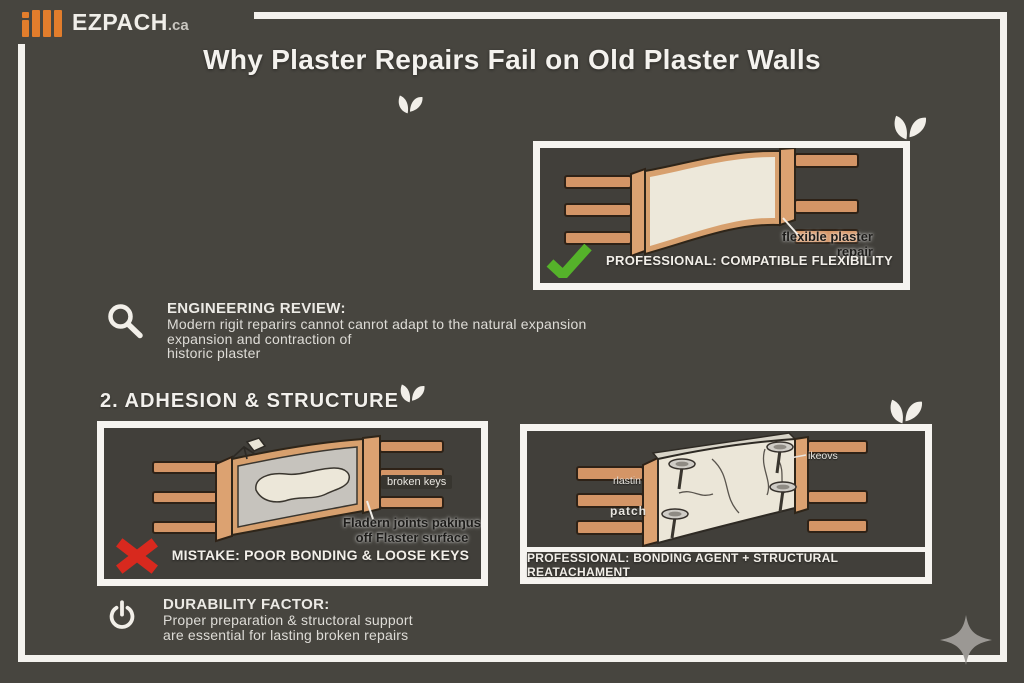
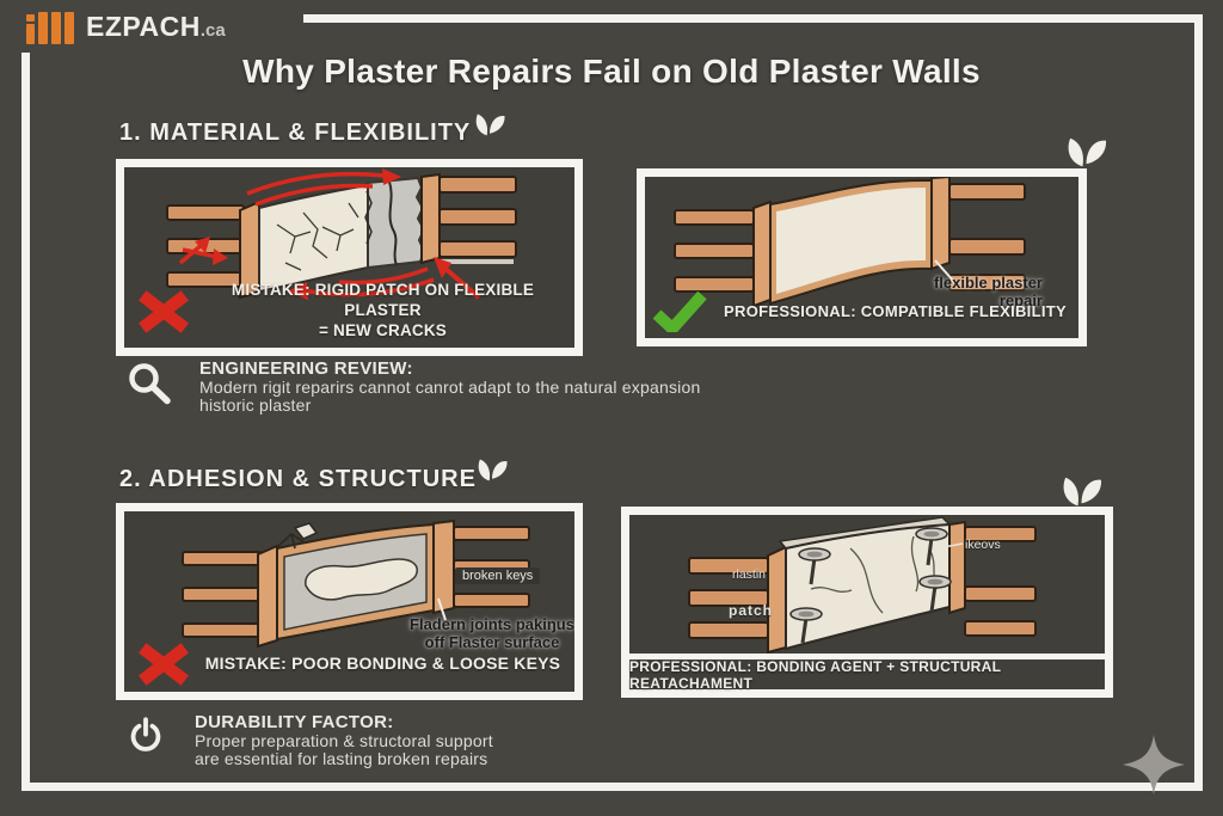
  EZPACH.ca
  Why Plaster Repairs Fail on Old Plaster Walls
+ 1. MATERIAL & FLEXIBILITY
  2. ADHESION & STRUCTURE
+ MISTAKE: RIGID PATCH ON FLEXIBLE PLASTER
+ = NEW CRACKS
  flexible plaster
  repair
  PROFESSIONAL: COMPATIBLE FLEXIBILITY
  broken keys
  Fladern joints pakiŋus
  off Flaster surface
  MISTAKE: POOR BONDING & LOOSE KEYS
  ikeovs
  rlastin
  patch
  PROFESSIONAL: BONDING AGENT + STRUCTURAL REATACHAMENT
  ENGINEERING REVIEW:
  Modern rigit reparirs cannot canrot adapt to the natural expansion
- expansion and contraction of
  historic plaster
  DURABILITY FACTOR:
  Proper preparation & structoral support
  are essential for lasting broken repairs
